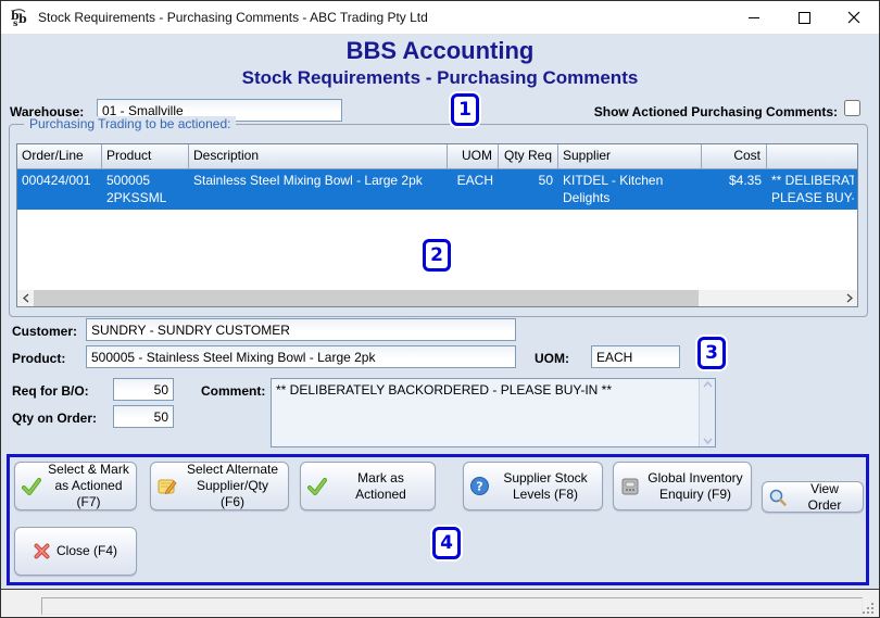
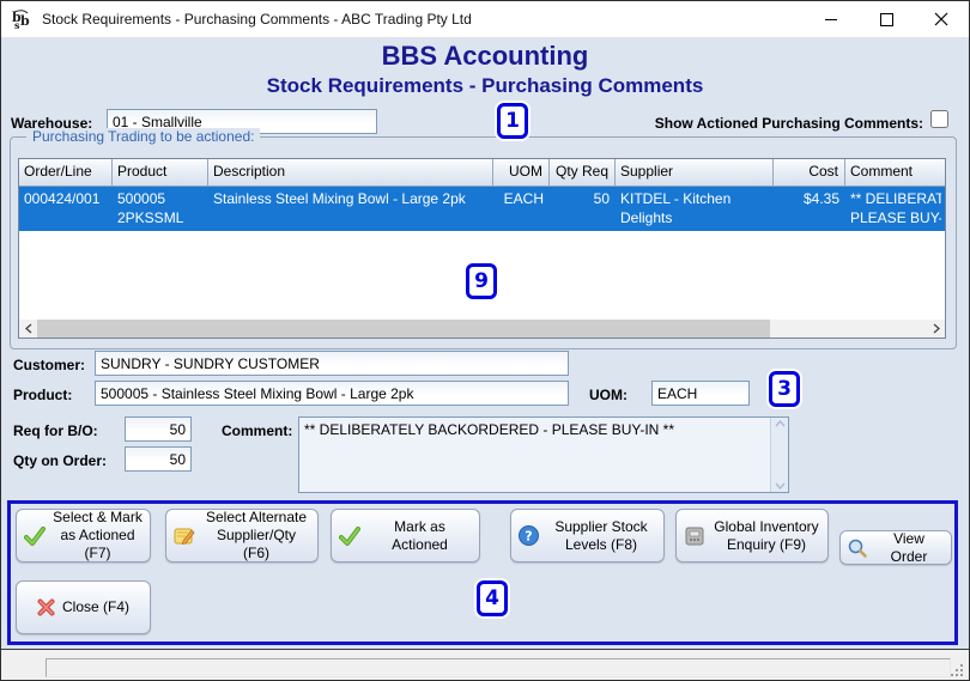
  b
  b
  s
  Stock Requirements - Purchasing Comments - ABC Trading Pty Ltd
  BBS Accounting
  Stock Requirements - Purchasing Comments
  Warehouse:
  01 - Smallville
  1
  Show Actioned Purchasing Comments:
  Purchasing Trading to be actioned:
  Order/Line
  Product
  Description
  UOM
  Qty Req
  Supplier
  Cost
+ Comment
  000424/001
  500005 2PKSSML
  Stainless Steel Mixing Bowl - Large 2pk
  EACH
  50
  KITDEL - Kitchen Delights
  $4.35
  PLEASE BUY-
- 2
+ 9
  Customer:
  SUNDRY - SUNDRY CUSTOMER
  Product:
  500005 - Stainless Steel Mixing Bowl - Large 2pk
  UOM:
  EACH
  3
  Req for B/O:
  50
  Comment:
  ** DELIBERATELY BACKORDERED - PLEASE BUY-IN **
  Qty on Order:
  50
  Select & Mark as Actioned (F7)
  Select Alternate Supplier/Qty (F6)
  Mark as Actioned
  ?
  Supplier Stock Levels (F8)
  Global Inventory Enquiry (F9)
  View Order
  4
  Close (F4)
